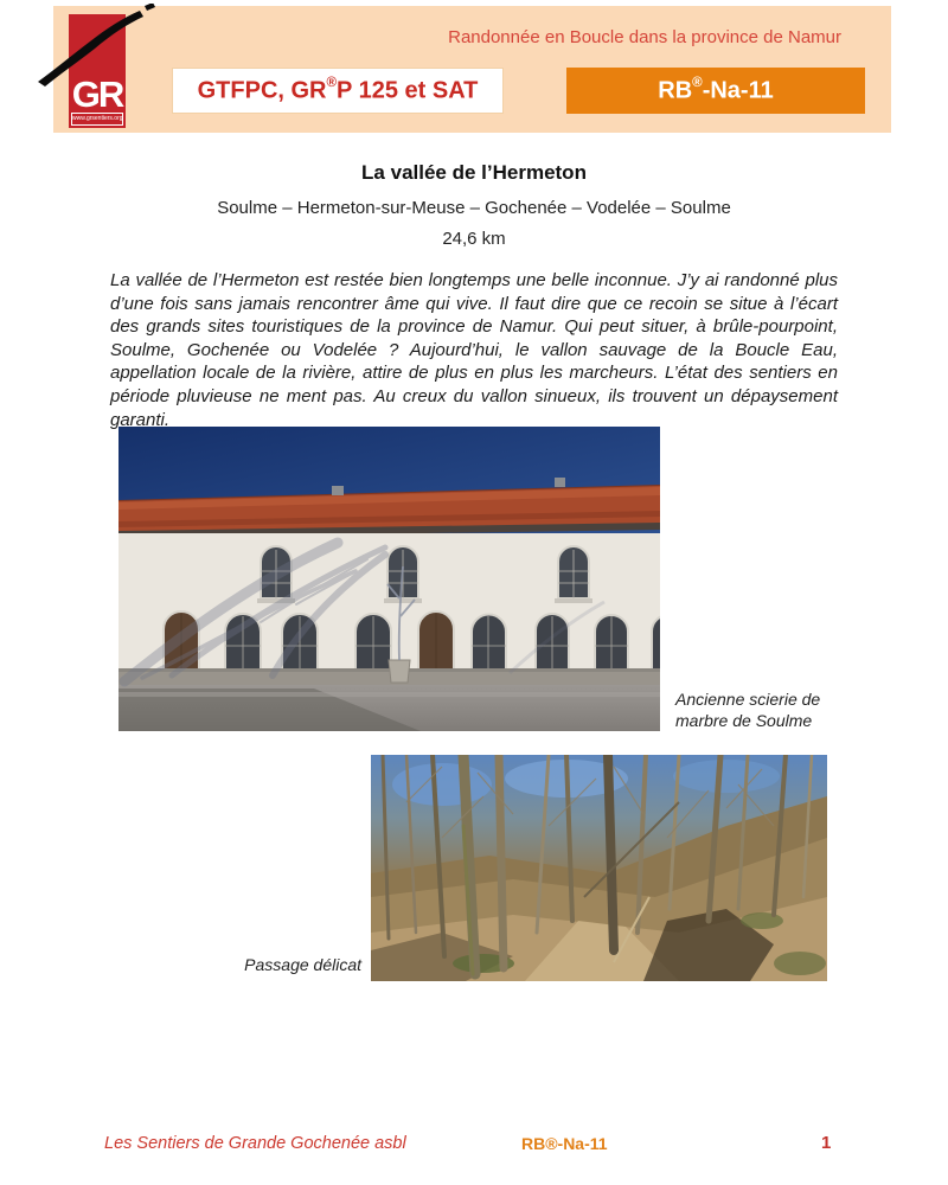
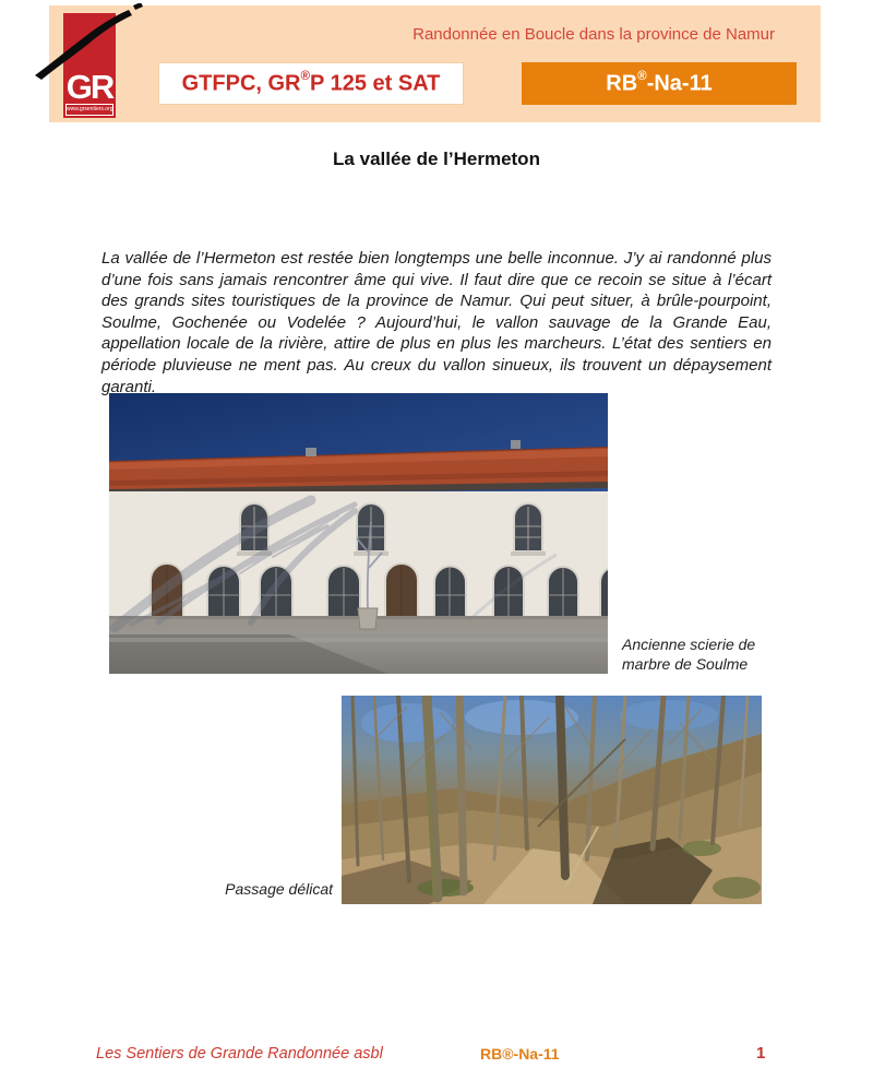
  GR
  Randonnée en Boucle dans la province de Namur
  GTFPC, GR®P 125 et SAT
  RB®-Na-11
  La vallée de l’Hermeton
- Soulme – Hermeton-sur-Meuse – Gochenée – Vodelée – Soulme
- 24,6 km
- La vallée de l’Hermeton est restée bien longtemps une belle inconnue. J’y ai randonné plus d’une fois sans jamais rencontrer âme qui vive. Il faut dire que ce recoin se situe à l’écart des grands sites touristiques de la province de Namur. Qui peut situer, à brûle-pourpoint, Soulme, Gochenée ou Vodelée ? Aujourd’hui, le vallon sauvage de la Boucle Eau, appellation locale de la rivière, attire de plus en plus les marcheurs. L’état des sentiers en période pluvieuse ne ment pas. Au creux du vallon sinueux, ils trouvent un dépaysement garanti.
+ La vallée de l’Hermeton est restée bien longtemps une belle inconnue. J’y ai randonné plus d’une fois sans jamais rencontrer âme qui vive. Il faut dire que ce recoin se situe à l’écart des grands sites touristiques de la province de Namur. Qui peut situer, à brûle-pourpoint, Soulme, Gochenée ou Vodelée ? Aujourd’hui, le vallon sauvage de la Grande Eau, appellation locale de la rivière, attire de plus en plus les marcheurs. L’état des sentiers en période pluvieuse ne ment pas. Au creux du vallon sinueux, ils trouvent un dépaysement garanti.
  Ancienne scierie de
  marbre de Soulme
  Passage délicat
- Les Sentiers de Grande Gochenée asbl
+ Les Sentiers de Grande Randonnée asbl
  RB®-Na-11
  1
